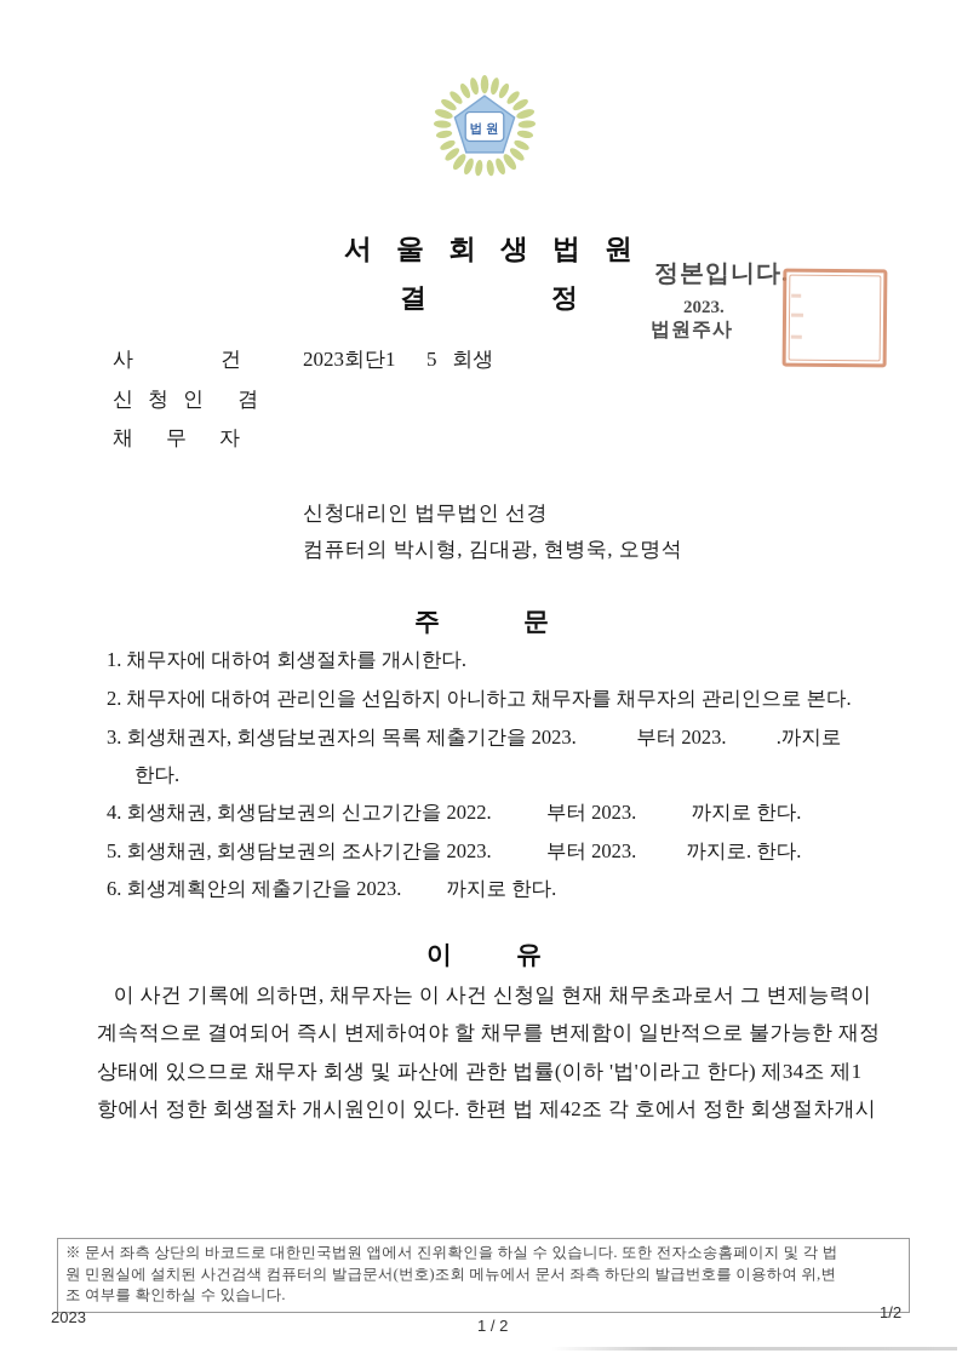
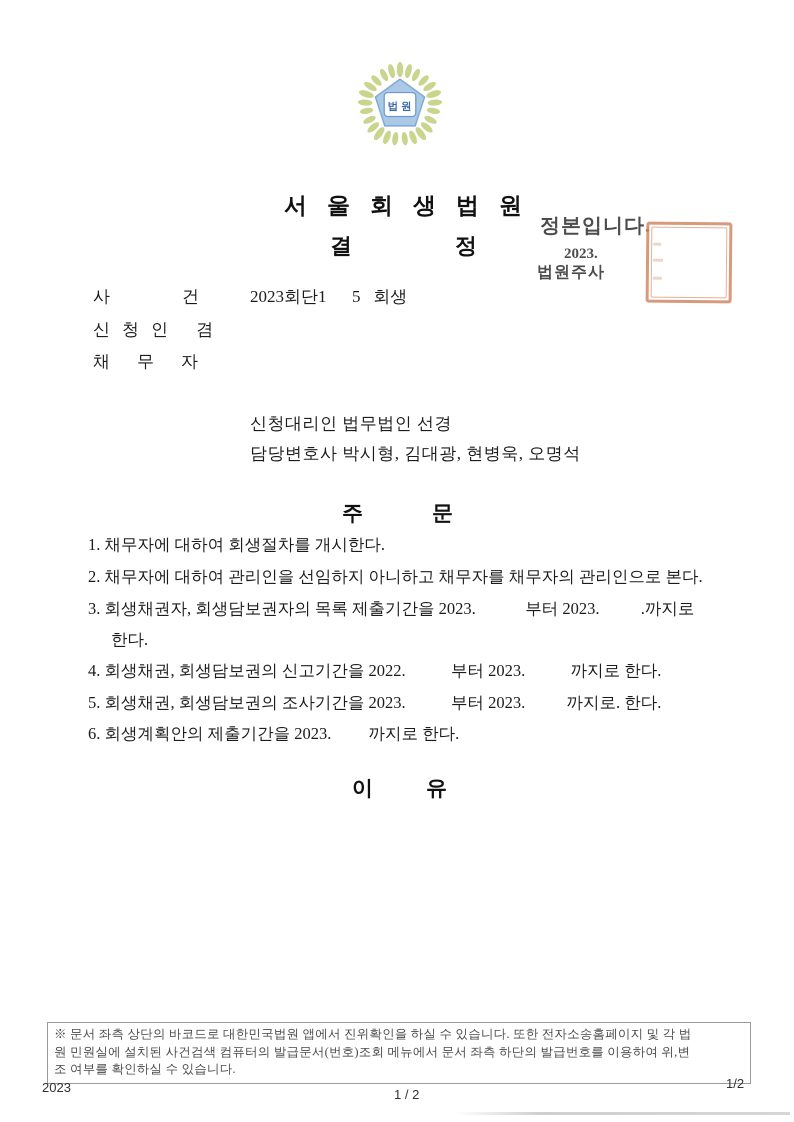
  법원
  서울회생법원
  결 정
  정본입니다.
  2023.
  법원주사
  사건
  2023회단1 5 회생
  신청인 겸
  채무자
  신청대리인 법무법인 선경
- 컴퓨터의 박시형, 김대광, 현병욱, 오명석
+ 담당변호사 박시형, 김대광, 현병욱, 오명석
  주 문
  1. 채무자에 대하여 회생절차를 개시한다.
  2. 채무자에 대하여 관리인을 선임하지 아니하고 채무자를 채무자의 관리인으로 본다.
  3. 회생채권자, 회생담보권자의 목록 제출기간을 2023. 부터 2023. .까지로
  한다.
  4. 회생채권, 회생담보권의 신고기간을 2022. 부터 2023. 까지로 한다.
  5. 회생채권, 회생담보권의 조사기간을 2023. 부터 2023. 까지로. 한다.
  6. 회생계획안의 제출기간을 2023. 까지로 한다.
  이 유
- 이 사건 기록에 의하면, 채무자는 이 사건 신청일 현재 채무초과로서 그 변제능력이
- 계속적으로 결여되어 즉시 변제하여야 할 채무를 변제함이 일반적으로 불가능한 재정
- 상태에 있으므로 채무자 회생 및 파산에 관한 법률(이하 '법'이라고 한다) 제34조 제1
- 항에서 정한 회생절차 개시원인이 있다. 한편 법 제42조 각 호에서 정한 회생절차개시
  ※ 문서 좌측 상단의 바코드로 대한민국법원 앱에서 진위확인을 하실 수 있습니다. 또한 전자소송홈페이지 및 각 법
  원 민원실에 설치된 사건검색 컴퓨터의 발급문서(번호)조회 메뉴에서 문서 좌측 하단의 발급번호를 이용하여 위,변
  조 여부를 확인하실 수 있습니다.
  2023
  1 / 2
  1/2
